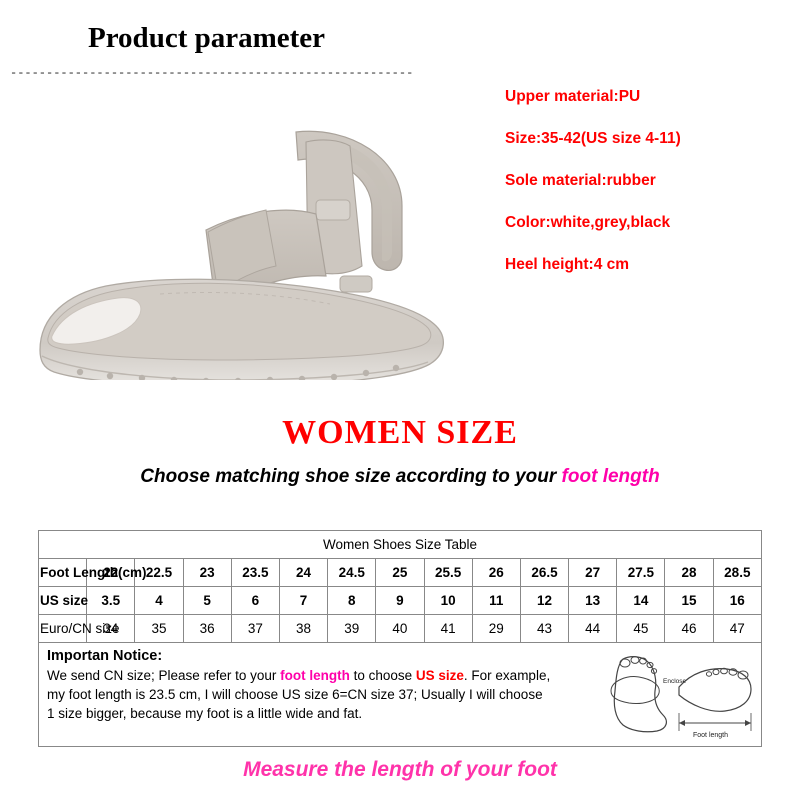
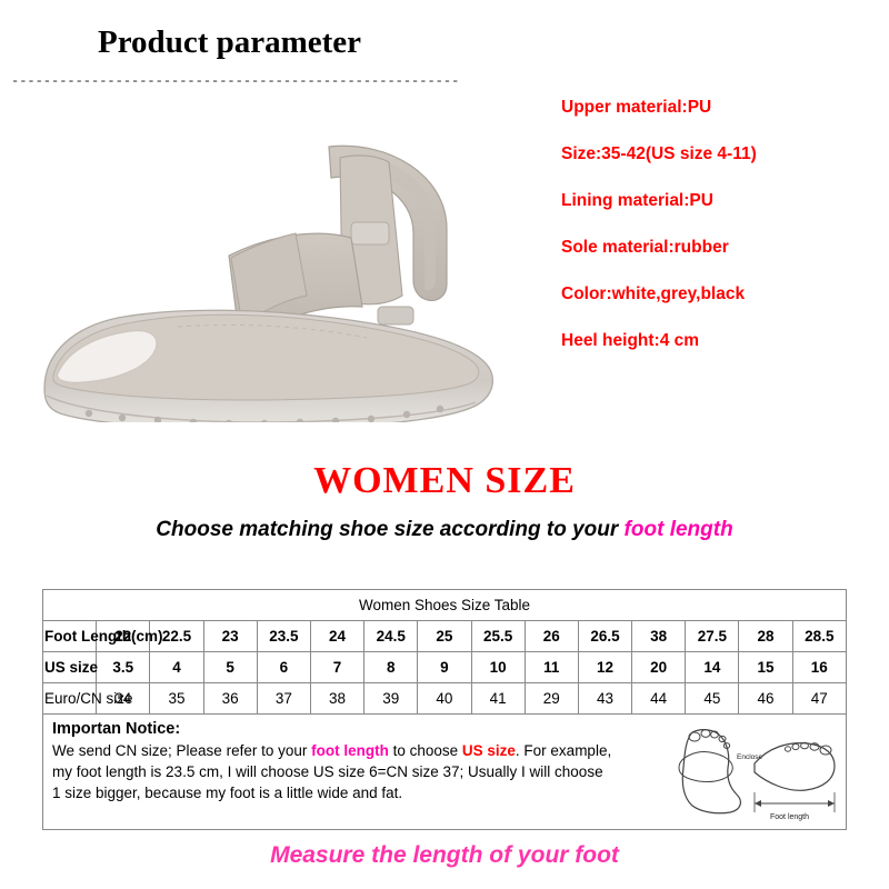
  Product parameter
  --------------------------------------------------------
  Upper material:PU
  Size:35-42(US size 4-11)
+ Lining material:PU
  Sole material:rubber
  Color:white,grey,black
  Heel height:4 cm
  WOMEN SIZE
  Choose matching shoe size according to your foot length
  Women Shoes Size Table
- Foot Leng(cm)	22	22.5	23	23.5	24	24.5	25	25.5	26	26.5	27	27.5	28	28.5
+ Foot Leng(cm)	22	22.5	23	23.5	24	24.5	25	25.5	26	26.5	38	27.5	28	28.5
- US size	3.5	4	5	6	7	8	9	10	11	12	13	14	15	16
+ US size	3.5	4	5	6	7	8	9	10	11	12	20	14	15	16
  Euro/CN s	34	35	36	37	38	39	40	41	29	43	44	45	46	47
  Importan Notice:
  We send CN size; Please refer to your foot length to choose US size. For example,
  my foot length is 23.5 cm, I will choose US size 6=CN size 37; Usually I will choose
  1 size bigger, because my foot is a little wide and fat.
  Measure the length of your foot
